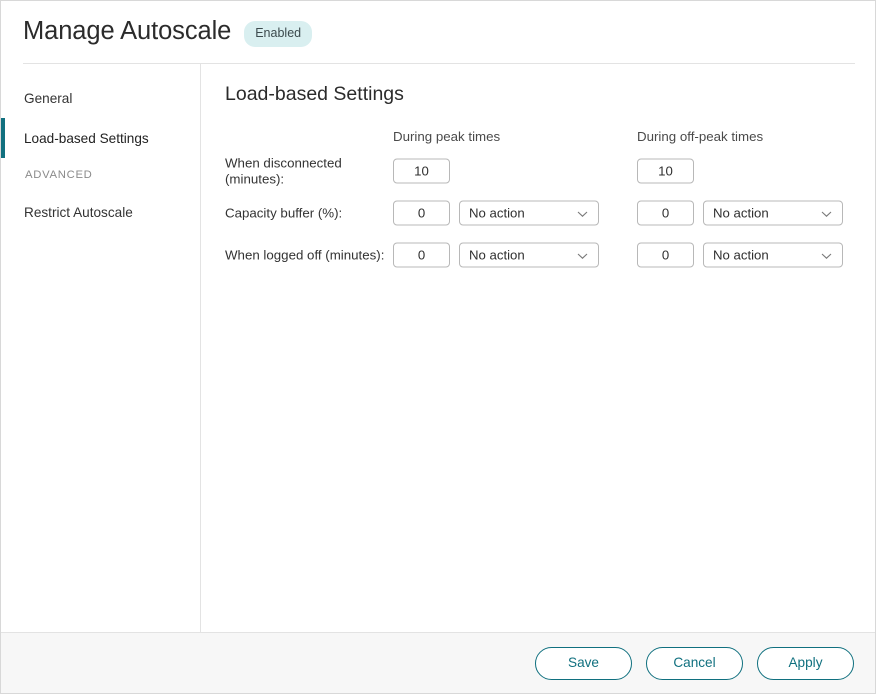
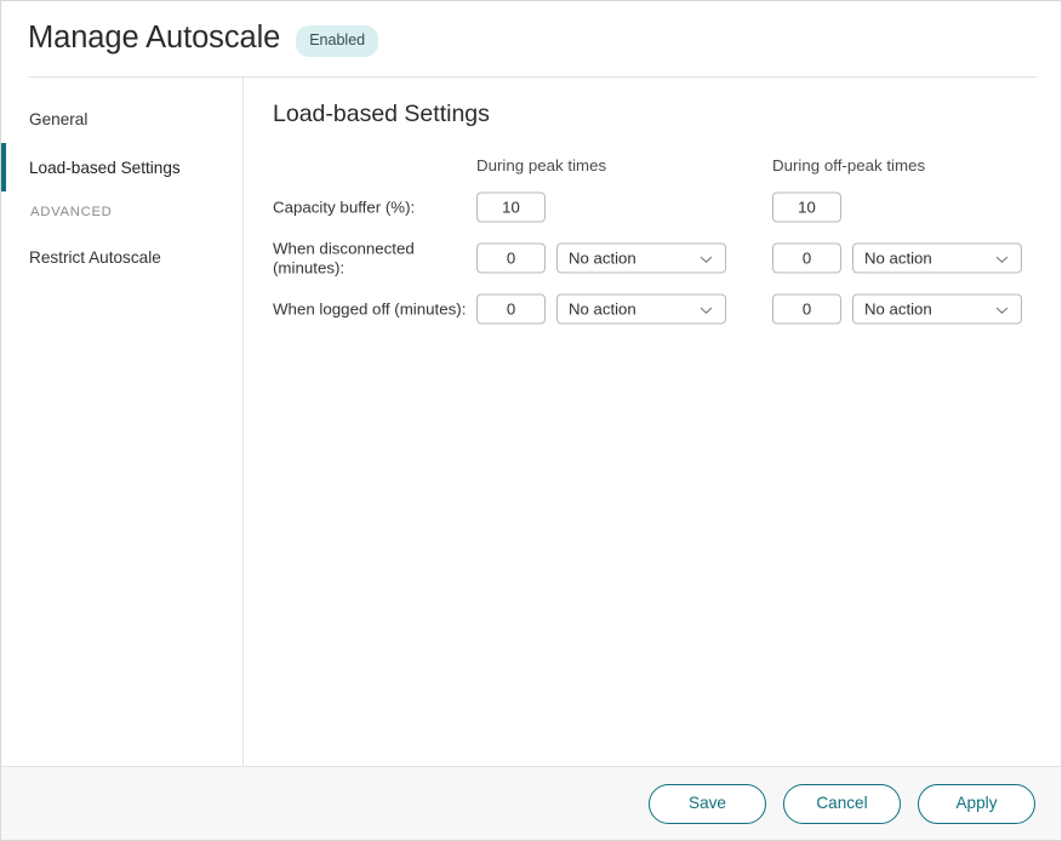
  Manage Autoscale
  Enabled
  General
  Load-based Settings
  ADVANCED
  Restrict Autoscale
  Load-based Settings
  During peak times
  During off-peak times
- When disconnected (minutes):
+ Capacity buffer (%):
  10
  10
- Capacity buffer (%):
+ When disconnected (minutes):
  0
  No action
  0
  No action
  When logged off (minutes):
  0
  No action
  0
  No action
  Save
  Cancel
  Apply
